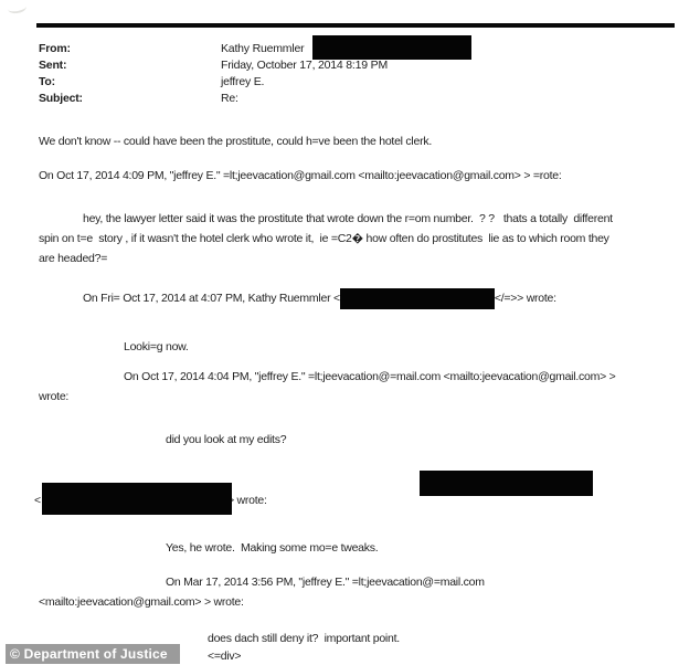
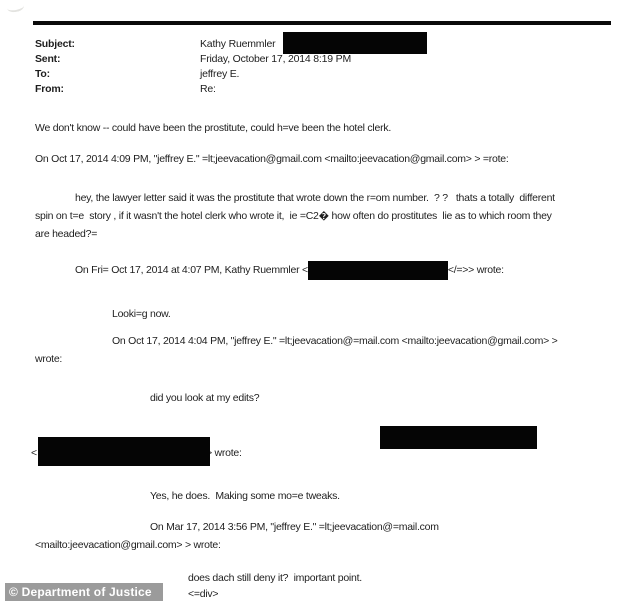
- From:
+ Subject:
  Kathy Ruemmler
  Sent:
  Friday, October 17, 2014 8:19 PM
  To:
  jeffrey E.
- Subject:
+ From:
  Re:
  We don't know -- could have been the prostitute, could h=ve been the hotel clerk.
  On Oct 17, 2014 4:09 PM, "jeffrey E." =lt;jeevacation@gmail.com <mailto:jeevacation@gmail.com> > =rote:
  hey, the lawyer letter said it was the prostitute that wrote down the r=om number. ? ? thats a totally different
  spin on t=e story , if it wasn't the hotel clerk who wrote it, ie =C2� how often do prostitutes lie as to which room they
  are headed?=
  On Fri= Oct 17, 2014 at 4:07 PM, Kathy Ruemmler <
  </=>> wrote:
  Looki=g now.
  On Oct 17, 2014 4:04 PM, "jeffrey E." =lt;jeevacation@=mail.com <mailto:jeevacation@gmail.com> >
  wrote:
  did you look at my edits?
  <
  wrote:
- Yes, he wrote. Making some mo=e tweaks.
+ Yes, he does. Making some mo=e tweaks.
  On Mar 17, 2014 3:56 PM, "jeffrey E." =lt;jeevacation@=mail.com
  <mailto:jeevacation@gmail.com> > wrote:
  does dach still deny it? important point.
  <=div>
  © Department of Justice
